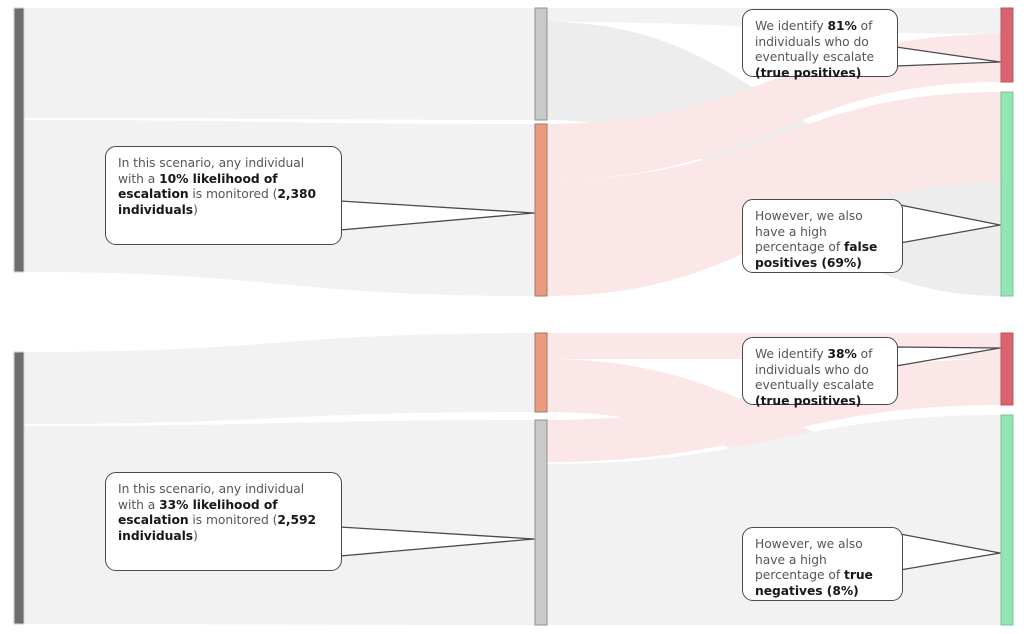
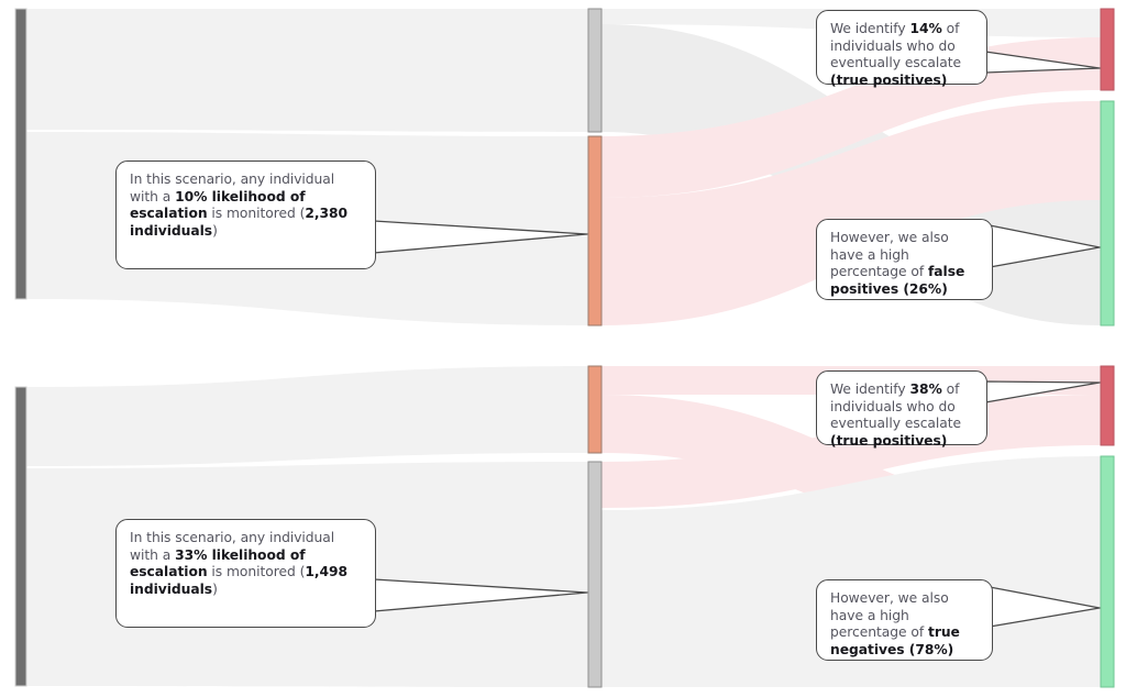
  In this scenario, any individual with a 10% likelihood of escalation is monitored (2,380 individuals)
- We identify 81% of individuals who do eventually escalate (true positives)
+ We identify 14% of individuals who do eventually escalate (true positives)
- However, we also have a high percentage of false positives (69%)
+ However, we also have a high percentage of false positives (26%)
- In this scenario, any individual with a 33% likelihood of escalation is monitored (2,592 individuals)
+ In this scenario, any individual with a 33% likelihood of escalation is monitored (1,498 individuals)
  We identify 38% of individuals who do eventually escalate (true positives)
- However, we also have a high percentage of true negatives (8%)
+ However, we also have a high percentage of true negatives (78%)
